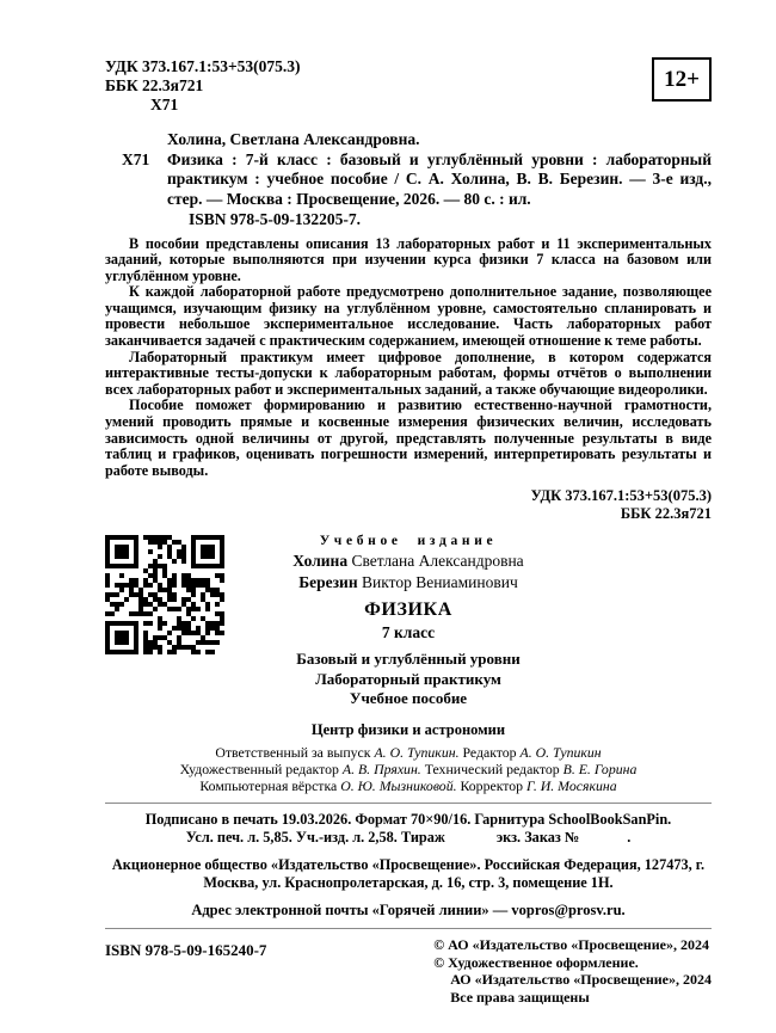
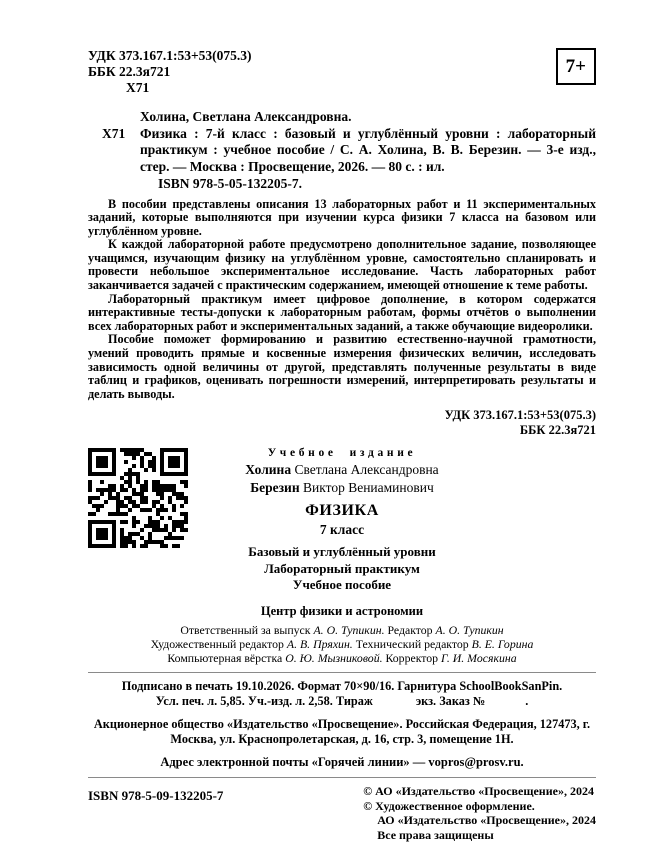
  УДК 373.167.1:53+53(075.3)
  ББК 22.3я721
  Х71
- 12+
+ 7+
  Холина, Светлана Александровна.
  Х71
  Физика : 7-й класс : базовый и углублённый уровни : лабораторный практикум : учебное пособие / С. А. Холина, В. В. Березин. — 3-е изд., стер. — Москва : Просвещение, 2026. — 80 с. : ил.
- ISBN 978-5-09-132205-7.
+ ISBN 978-5-05-132205-7.
  В пособии представлены описания 13 лабораторных работ и 11 экспериментальных заданий, которые выполняются при изучении курса физики 7 класса на базовом или углублённом уровне.
  К каждой лабораторной работе предусмотрено дополнительное задание, позволяющее учащимся, изучающим физику на углублённом уровне, самостоятельно спланировать и провести небольшое экспериментальное исследование. Часть лабораторных работ заканчивается задачей с практическим содержанием, имеющей отношение к теме работы.
  Лабораторный практикум имеет цифровое дополнение, в котором содержатся интерактивные тесты-допуски к лабораторным работам, формы отчётов о выполнении всех лабораторных работ и экспериментальных заданий, а также обучающие видеоролики.
- Пособие поможет формированию и развитию естественно-научной грамотности, умений проводить прямые и косвенные измерения физических величин, исследовать зависимость одной величины от другой, представлять полученные результаты в виде таблиц и графиков, оценивать погрешности измерений, интерпретировать результаты и работе выводы.
+ Пособие поможет формированию и развитию естественно-научной грамотности, умений проводить прямые и косвенные измерения физических величин, исследовать зависимость одной величины от другой, представлять полученные результаты в виде таблиц и графиков, оценивать погрешности измерений, интерпретировать результаты и делать выводы.
  УДК 373.167.1:53+53(075.3)
  ББК 22.3я721
  Учебное издание
  Холина Светлана Александровна
  Березин Виктор Вениаминович
  ФИЗИКА
  7 класс
  Базовый и углублённый уровни
  Лабораторный практикум
  Учебное пособие
  Центр физики и астрономии
  Ответственный за выпуск А. О. Тупикин. Редактор А. О. Тупикин
  Художественный редактор А. В. Пряхин. Технический редактор В. Е. Горина
  Компьютерная вёрстка О. Ю. Мызниковой. Корректор Г. И. Мосякина
- Подписано в печать 19.03.2026. Формат 70×90/16. Гарнитура SchoolBookSanPin.
+ Подписано в печать 19.10.2026. Формат 70×90/16. Гарнитура SchoolBookSanPin.
  Усл. печ. л. 5,85. Уч.-изд. л. 2,58. Тираж экз. Заказ № .
  Акционерное общество «Издательство «Просвещение». Российская Федерация, 127473, г. Москва, ул. Краснопролетарская, д. 16, стр. 3, помещение 1Н.
  Адрес электронной почты «Горячей линии» — vopros@prosv.ru.
- ISBN 978-5-09-165240-7
+ ISBN 978-5-09-132205-7
  © АО «Издательство «Просвещение», 2024
  © Художественное оформление.
  АО «Издательство «Просвещение», 2024
  Все права защищены
